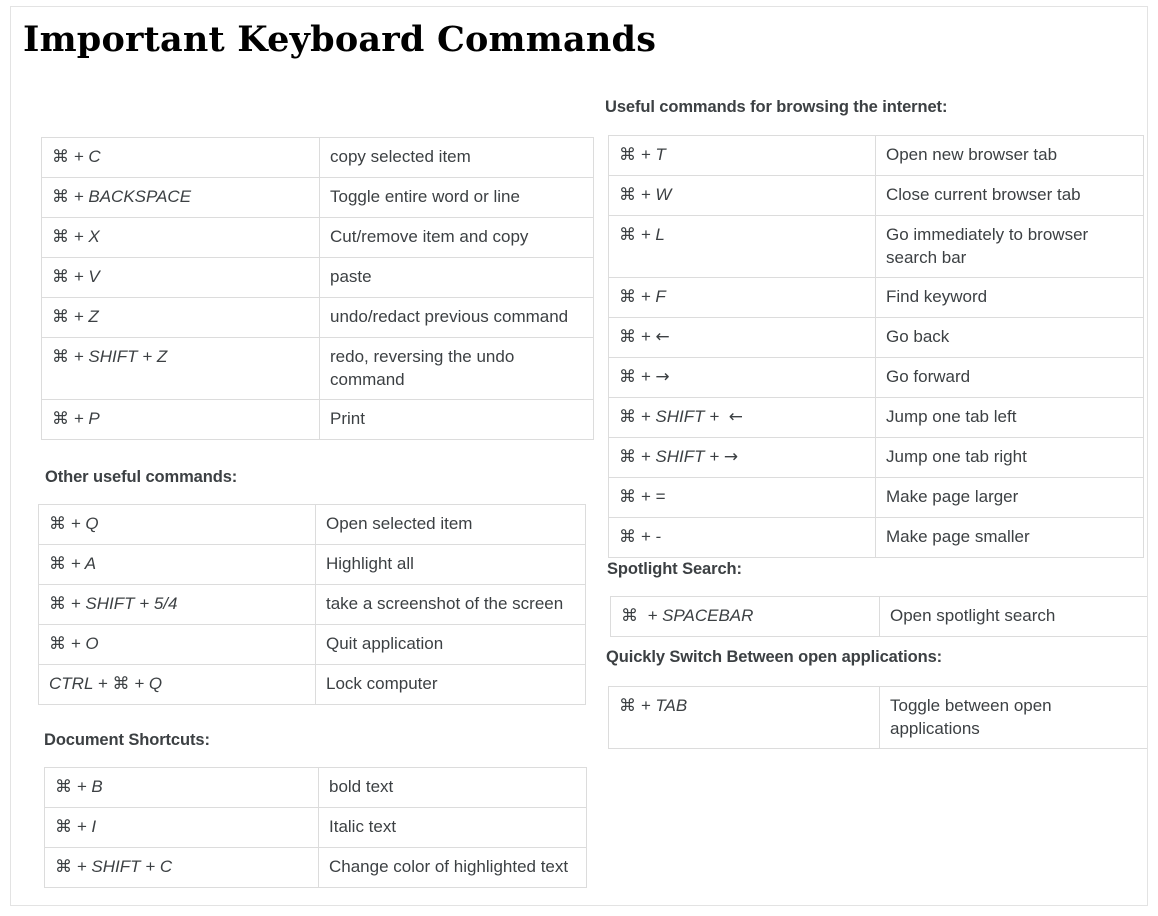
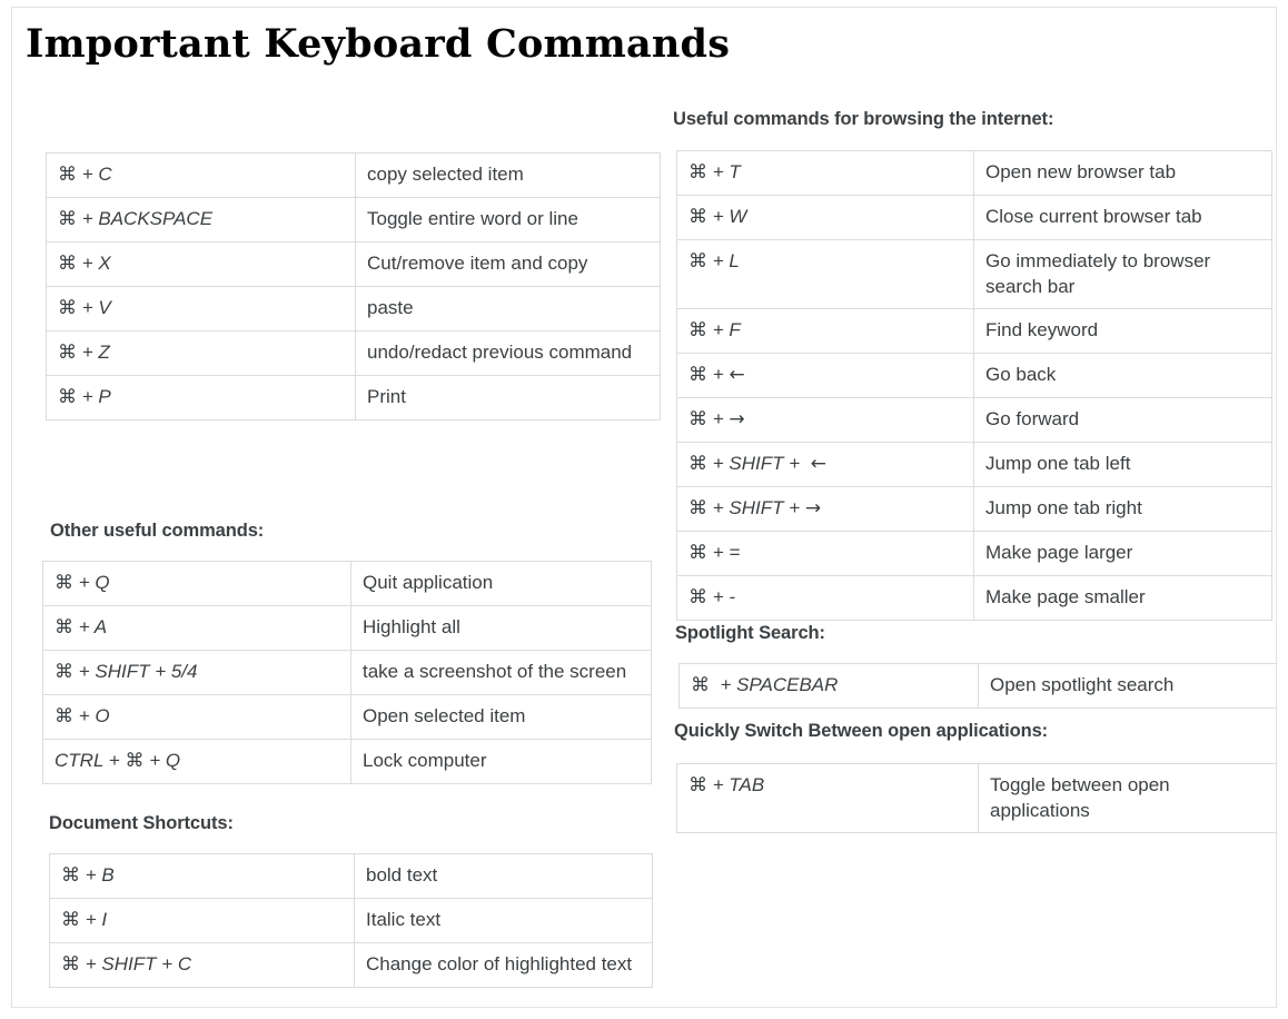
  Important Keyboard Commands
  ⌘ + C	copy selected item
  ⌘ + BACKSPACE	Toggle entire word or line
  ⌘ + X	Cut/remove item and copy
  ⌘ + V	paste
  ⌘ + Z	undo/redact previous command
- ⌘ + SHIFT + Z	redo, reversing the undo command
  ⌘ + P	Print
  Other useful commands:
- ⌘ + Q	Open selected item
+ ⌘ + Q	Quit application
  ⌘ + A	Highlight all
  ⌘ + SHIFT + 5/4	take a screenshot of the screen
- ⌘ + O	Quit application
+ ⌘ + O	Open selected item
  CTRL + ⌘ + Q	Lock computer
  Document Shortcuts:
  ⌘ + B	bold text
  ⌘ + I	Italic text
  ⌘ + SHIFT + C	Change color of highlighted text
  Useful commands for browsing the internet:
  ⌘ + T	Open new browser tab
  ⌘ + W	Close current browser tab
  ⌘ + L	Go immediately to browser search bar
  ⌘ + F	Find keyword
  ⌘ + ←	Go back
  ⌘ + →	Go forward
  ⌘ + SHIFT + ←	Jump one tab left
  ⌘ + SHIFT + →	Jump one tab right
  ⌘ + =	Make page larger
  ⌘ + -	Make page smaller
  Spotlight Search:
  ⌘ + SPACEBAR	Open spotlight search
  Quickly Switch Between open applications:
  ⌘ + TAB	Toggle between open applications
